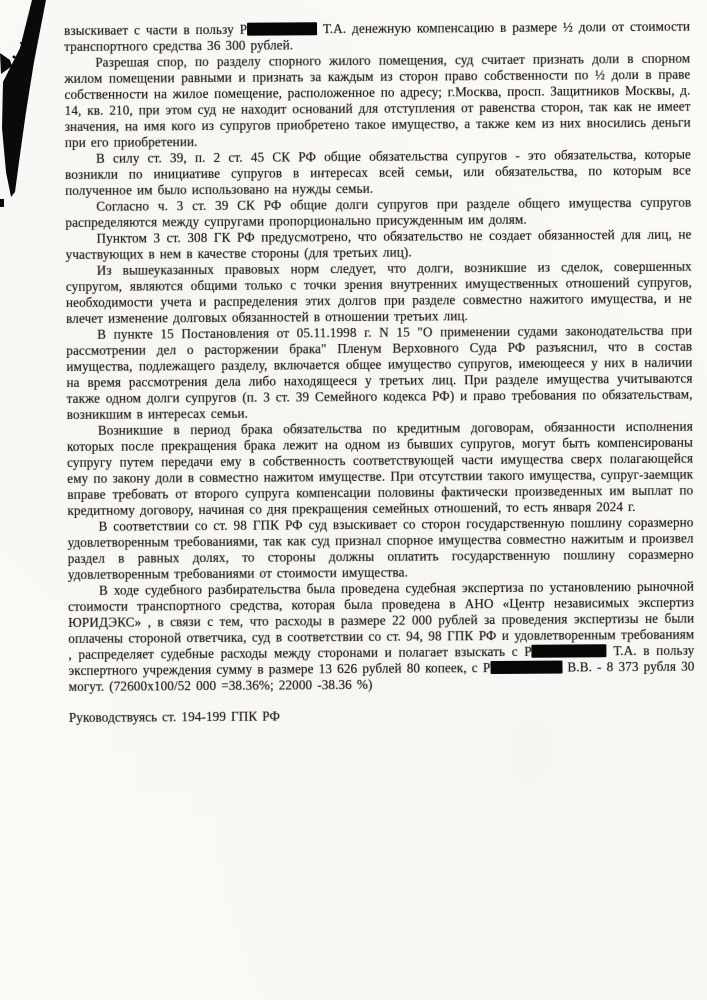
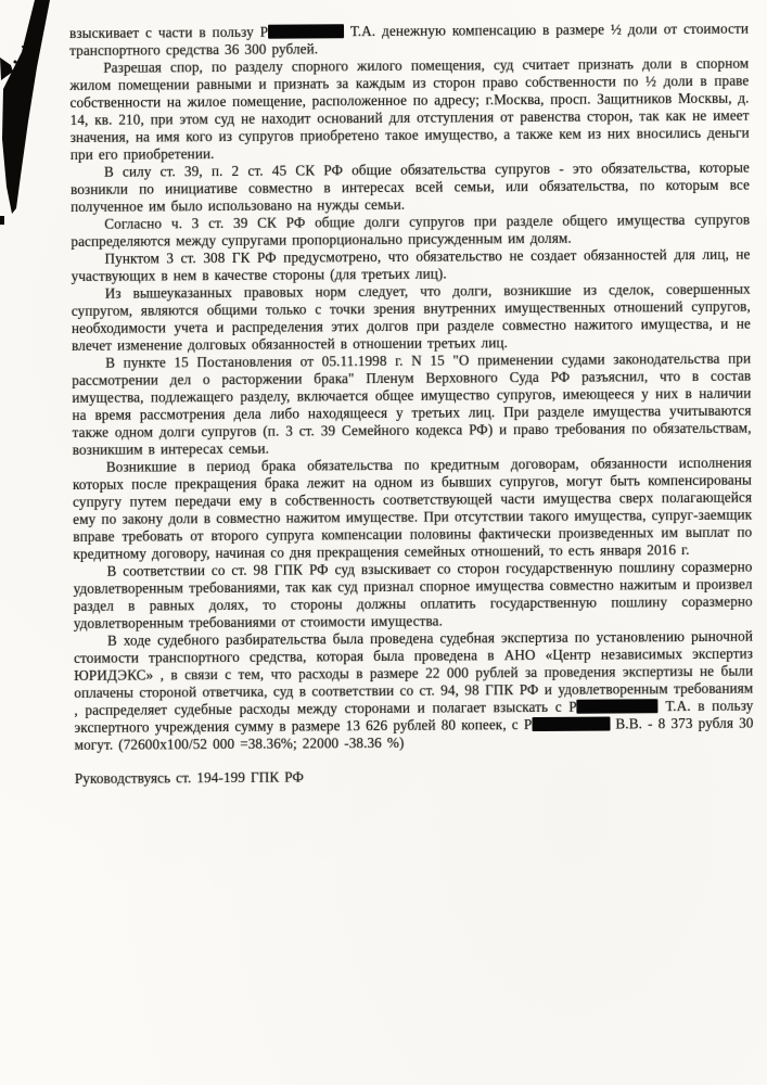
  взыскивает с части в пользу Р Т.А. денежную компенсацию в размере ½ доли от стоимости транспортного средства 36 300 рублей.
  Разрешая спор, по разделу спорного жилого помещения, суд считает признать доли в спорном жилом помещении равными и признать за каждым из сторон право собственности по ½ доли в праве собственности на жилое помещение, расположенное по адресу; г.Москва, просп. Защитников Москвы, д. 14, кв. 210, при этом суд не находит оснований для отступления от равенства сторон, так как не имеет значения, на имя кого из супругов приобретено такое имущество, а также кем из них вносились деньги при его приобретении.
- В силу ст. 39, п. 2 ст. 45 СК РФ общие обязательства супругов - это обязательства, которые возникли по инициативе супругов в интересах всей семьи, или обязательства, по которым все полученное им было использовано на нужды семьи.
+ В силу ст. 39, п. 2 ст. 45 СК РФ общие обязательства супругов - это обязательства, которые возникли по инициативе совместно в интересах всей семьи, или обязательства, по которым все полученное им было использовано на нужды семьи.
  Согласно ч. 3 ст. 39 СК РФ общие долги супругов при разделе общего имущества супругов распределяются между супругами пропорционально присужденным им долям.
  Пунктом 3 ст. 308 ГК РФ предусмотрено, что обязательство не создает обязанностей для лиц, не участвующих в нем в качестве стороны (для третьих лиц).
  Из вышеуказанных правовых норм следует, что долги, возникшие из сделок, совершенных супругом, являются общими только с точки зрения внутренних имущественных отношений супругов, необходимости учета и распределения этих долгов при разделе совместно нажитого имущества, и не влечет изменение долговых обязанностей в отношении третьих лиц.
  В пункте 15 Постановления от 05.11.1998 г. N 15 "О применении судами законодательства при рассмотрении дел о расторжении брака" Пленум Верховного Суда РФ разъяснил, что в состав имущества, подлежащего разделу, включается общее имущество супругов, имеющееся у них в наличии на время рассмотрения дела либо находящееся у третьих лиц. При разделе имущества учитываются также одном долги супругов (п. 3 ст. 39 Семейного кодекса РФ) и право требования по обязательствам, возникшим в интересах семьи.
- Возникшие в период брака обязательства по кредитным договорам, обязанности исполнения которых после прекращения брака лежит на одном из бывших супругов, могут быть компенсированы супругу путем передачи ему в собственность соответствующей части имущества сверх полагающейся ему по закону доли в совместно нажитом имуществе. При отсутствии такого имущества, супруг-заемщик вправе требовать от второго супруга компенсации половины фактически произведенных им выплат по кредитному договору, начиная со дня прекращения семейных отношений, то есть января 2024 г.
+ Возникшие в период брака обязательства по кредитным договорам, обязанности исполнения которых после прекращения брака лежит на одном из бывших супругов, могут быть компенсированы супругу путем передачи ему в собственность соответствующей части имущества сверх полагающейся ему по закону доли в совместно нажитом имуществе. При отсутствии такого имущества, супруг-заемщик вправе требовать от второго супруга компенсации половины фактически произведенных им выплат по кредитному договору, начиная со дня прекращения семейных отношений, то есть января 2016 г.
  В соответствии со ст. 98 ГПК РФ суд взыскивает со сторон государственную пошлину соразмерно удовлетворенным требованиями, так как суд признал спорное имущества совместно нажитым и произвел раздел в равных долях, то стороны должны оплатить государственную пошлину соразмерно удовлетворенным требованиями от стоимости имущества.
  В ходе судебного разбирательства была проведена судебная экспертиза по установлению рыночной стоимости транспортного средства, которая была проведена в АНО «Центр независимых экспертиз ЮРИДЭКС» , в связи с тем, что расходы в размере 22 000 рублей за проведения экспертизы не были оплачены стороной ответчика, суд в соответствии со ст. 94, 98 ГПК РФ и удовлетворенным требованиям , распределяет судебные расходы между сторонами и полагает взыскать с Р Т.А. в пользу экспертного учреждения сумму в размере 13 626 рублей 80 копеек, с Р В.В. - 8 373 рубля 30 могут. (72600х100/52 000 =38.36%; 22000 -38.36 %)
  Руководствуясь ст. 194-199 ГПК РФ
